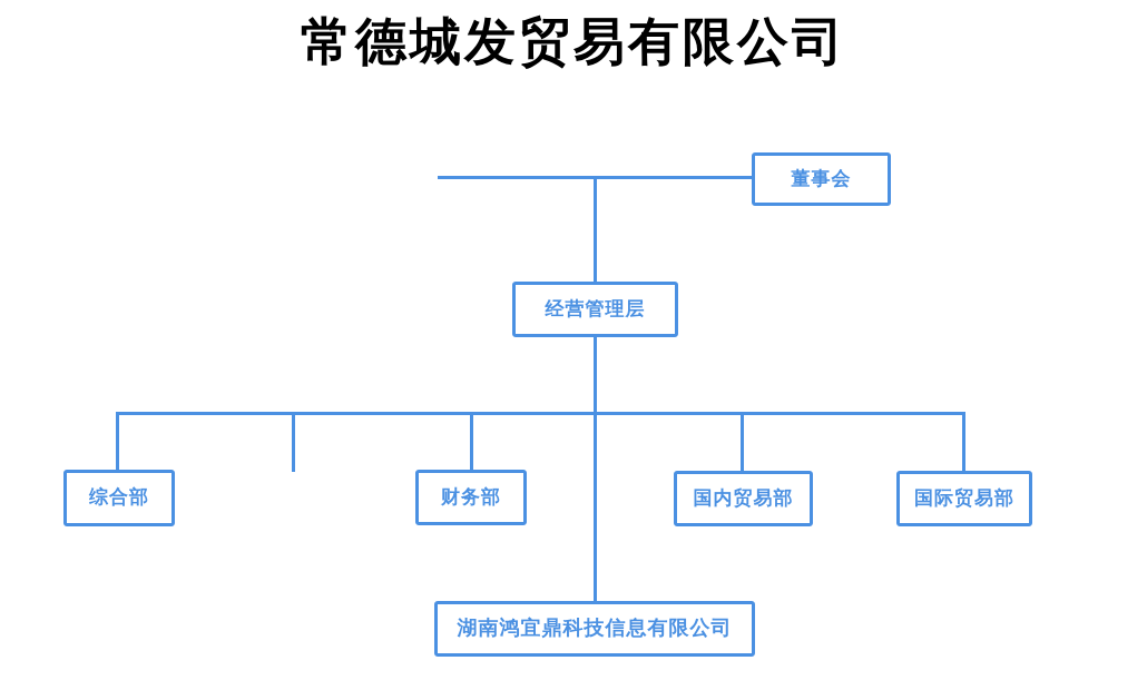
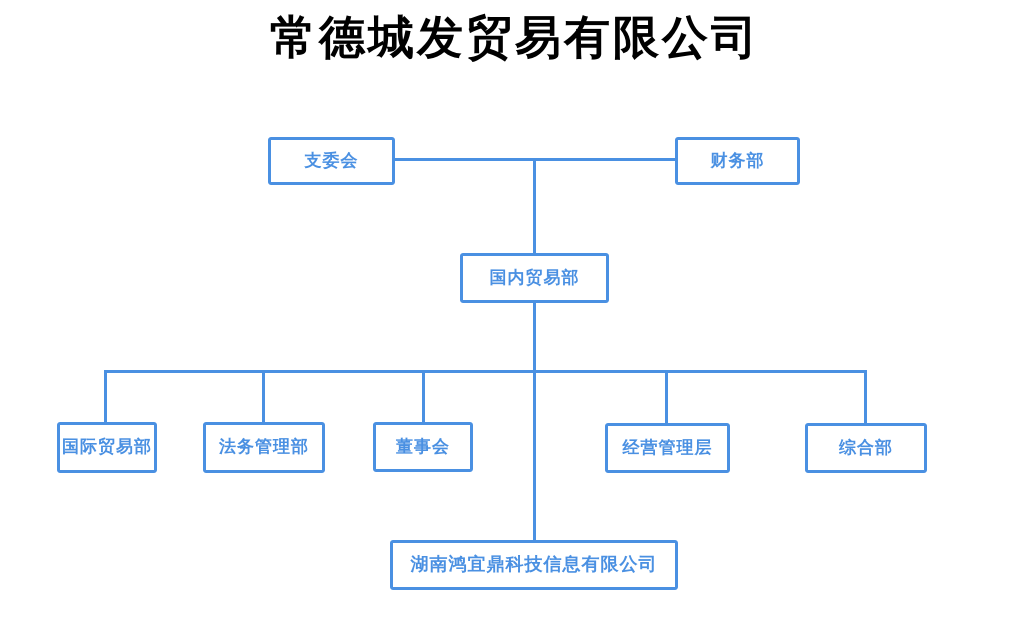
  常德城发贸易有限公司
+ 支委会
- 董事会
+ 财务部
- 经营管理层
+ 国内贸易部
- 综合部
+ 国际贸易部
+ 法务管理部
- 财务部
+ 董事会
- 国内贸易部
+ 经营管理层
- 国际贸易部
+ 综合部
  湖南鸿宜鼎科技信息有限公司
